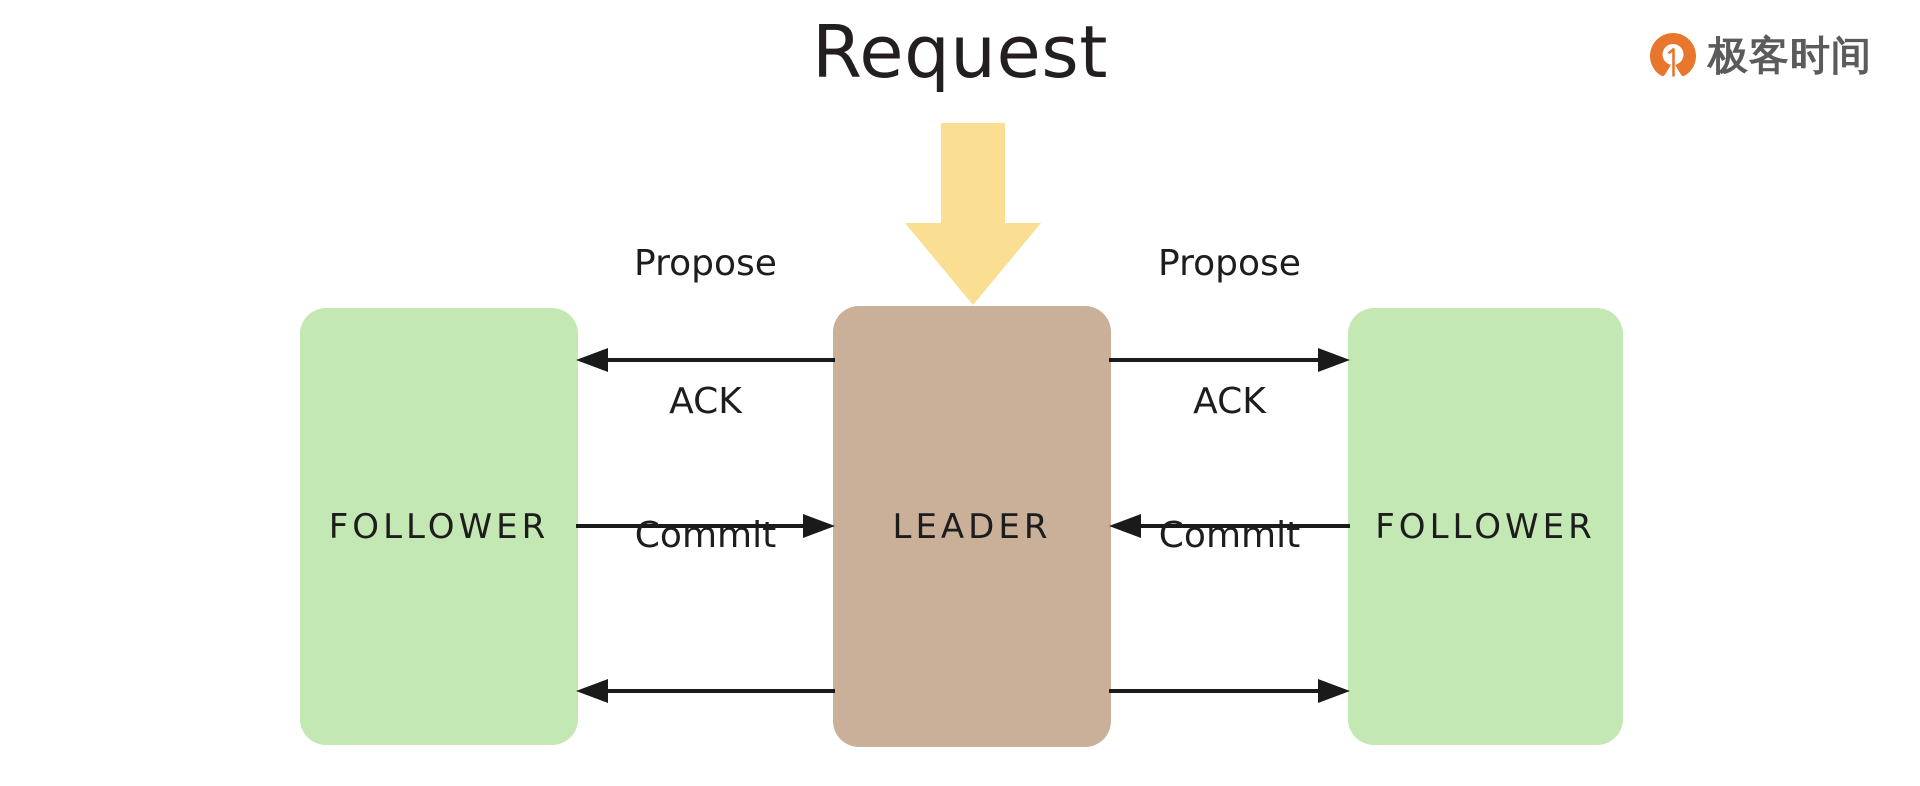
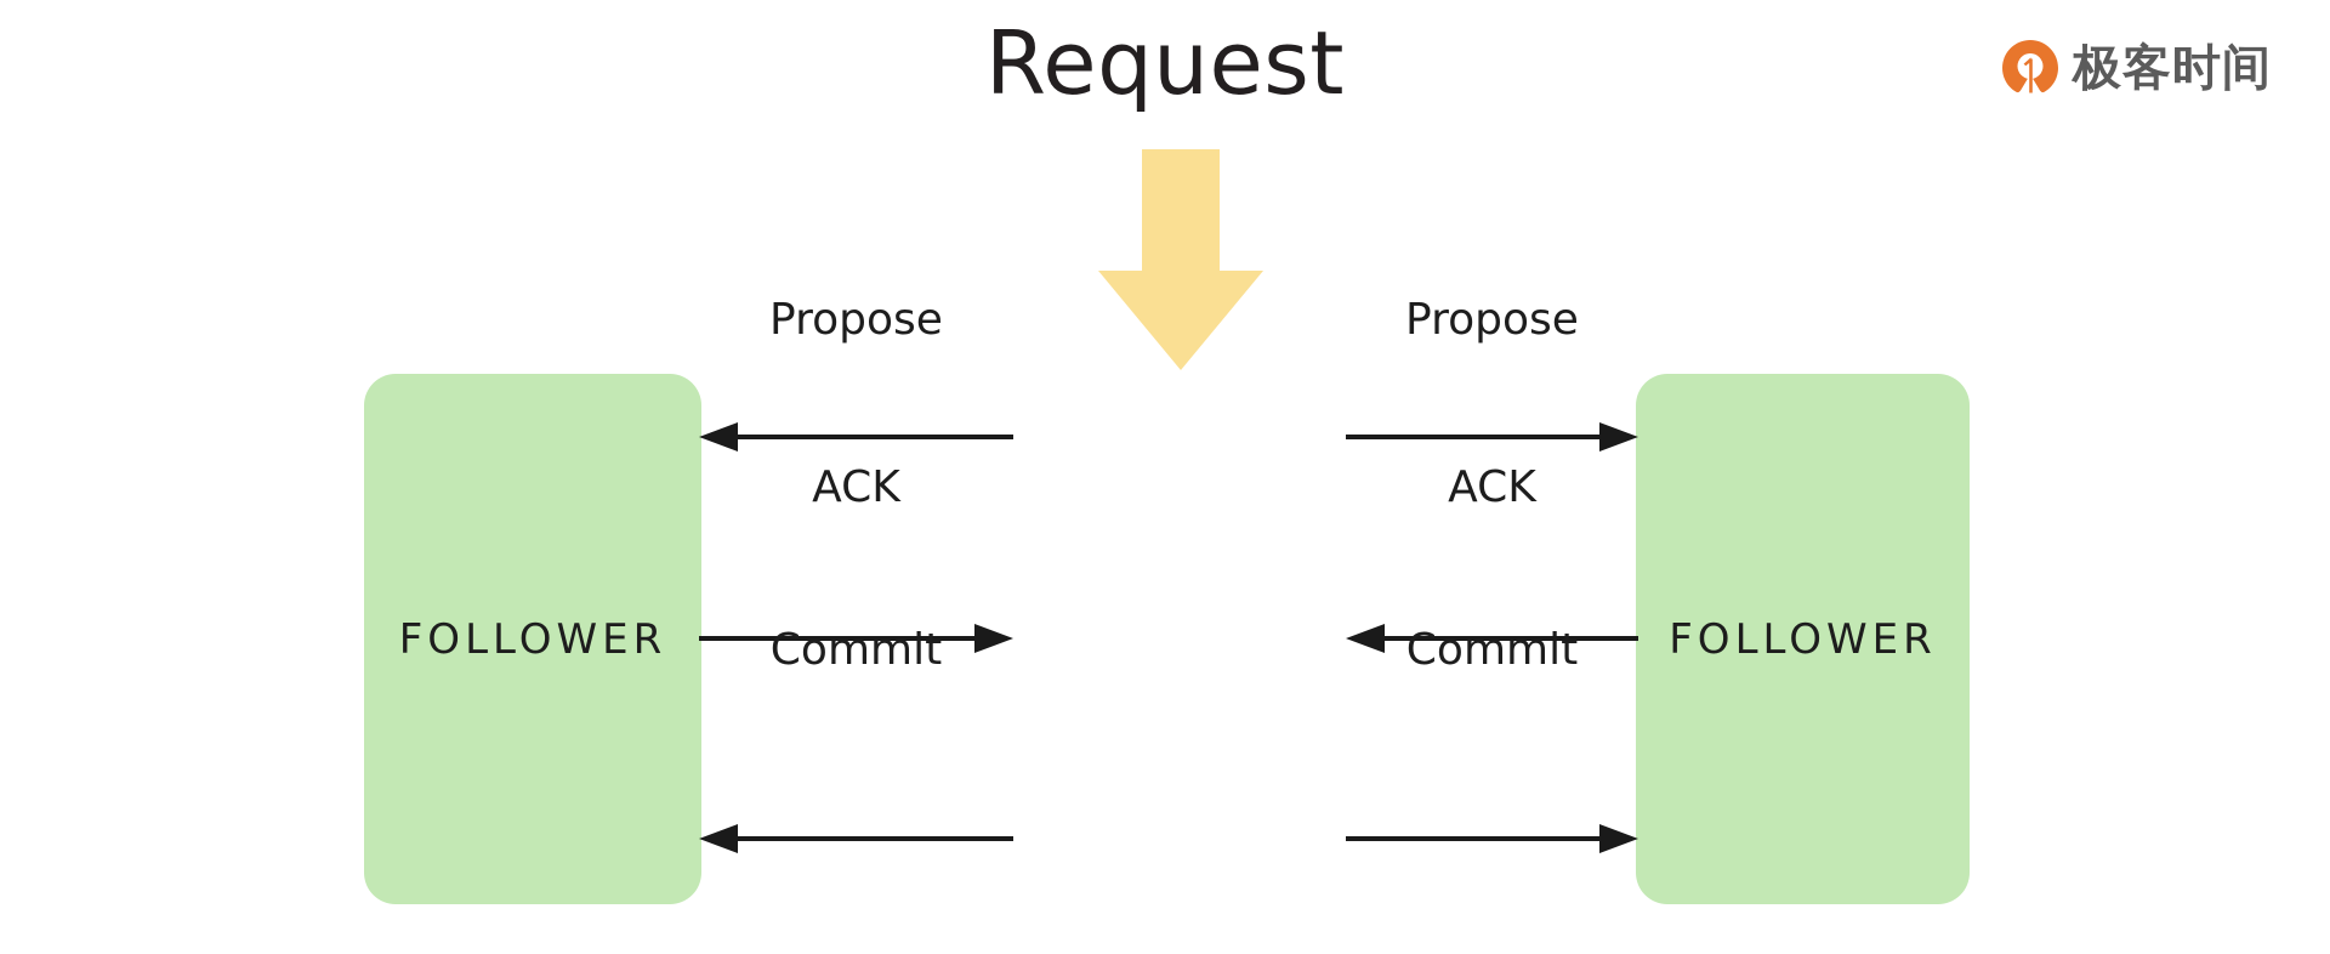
  Request
  极客时间
  FOLLOWER
- LEADER
  FOLLOWER
  Propose
  ACK
  Commit
  Propose
  ACK
  Commit
